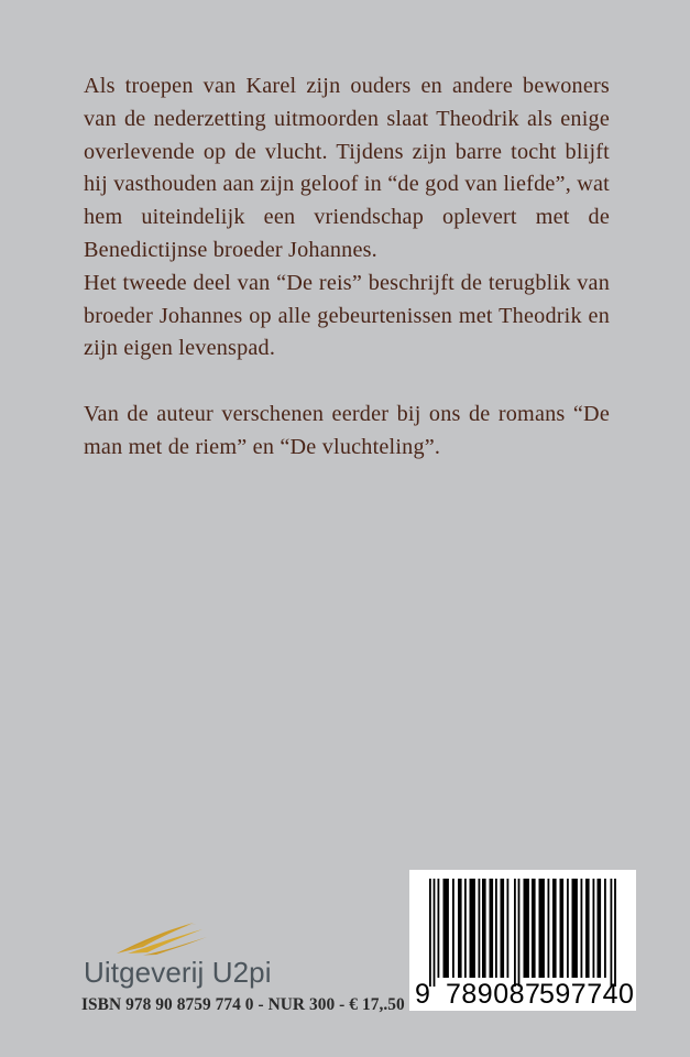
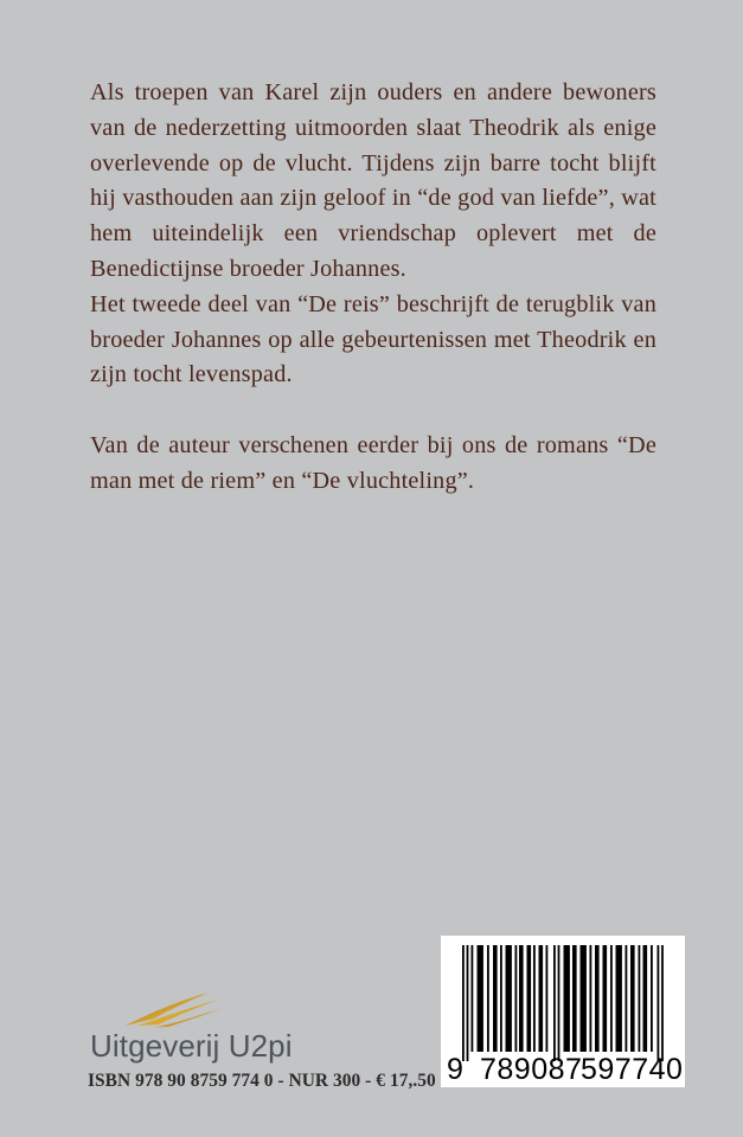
  Als troepen van Karel zijn ouders en andere bewoners van de nederzetting uitmoorden slaat Theodrik als enige overlevende op de vlucht. Tijdens zijn barre tocht blijft hij vasthouden aan zijn geloof in “de god van liefde”, wat hem uiteindelijk een vriendschap oplevert met de Benedictijnse broeder Johannes.
- Het tweede deel van “De reis” beschrijft de terugblik van broeder Johannes op alle gebeurtenissen met Theodrik en zijn eigen levenspad.
+ Het tweede deel van “De reis” beschrijft de terugblik van broeder Johannes op alle gebeurtenissen met Theodrik en zijn tocht levenspad.
  Van de auteur verschenen eerder bij ons de romans “De man met de riem” en “De vluchteling”.
  Uitgeverij U2pi
  ISBN 978 90 8759 774 0 - NUR 300 - € 17,.50
  9
  789087
  597740
